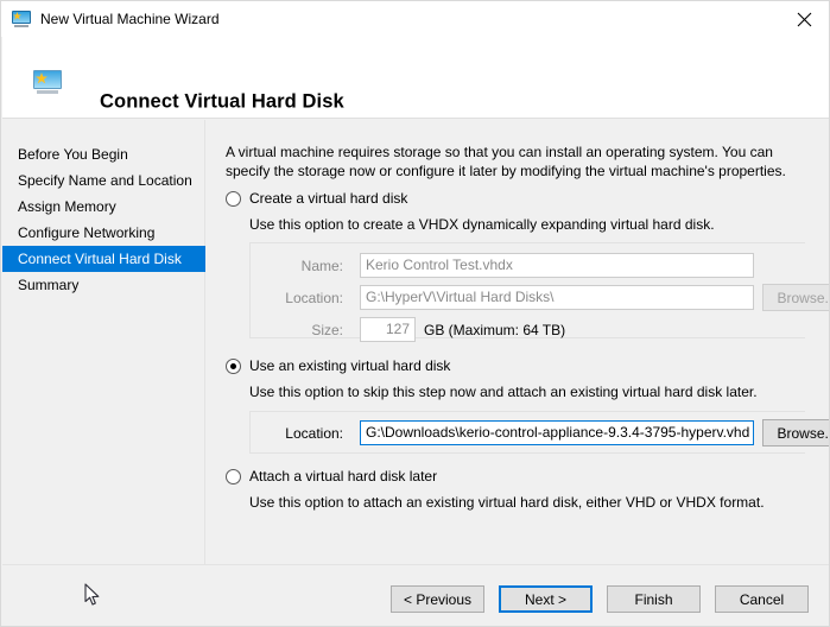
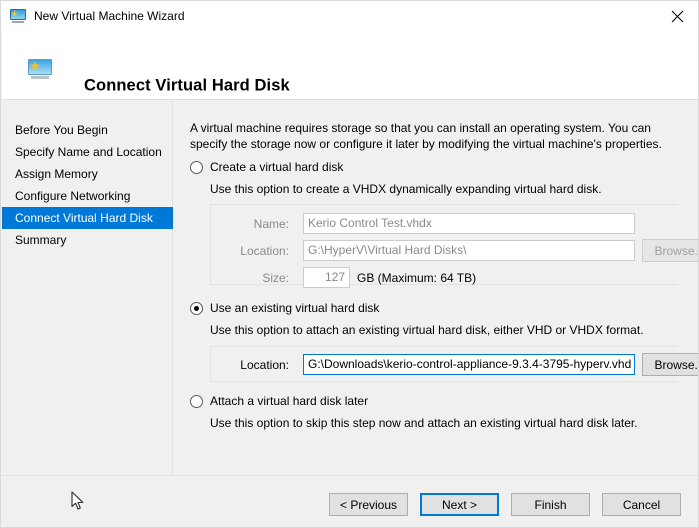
  New Virtual Machine Wizard
  Connect Virtual Hard Disk
  Before You Begin
  Specify Name and Location
  Assign Memory
  Configure Networking
  Connect Virtual Hard Disk
  Summary
  A virtual machine requires storage so that you can install an operating system. You can specify the storage now or configure it later by modifying the virtual machine's properties.
  Create a virtual hard disk
  Use this option to create a VHDX dynamically expanding virtual hard disk.
  Name:
  Kerio Control Test.vhdx
  Location:
  G:\HyperV\Virtual Hard Disks\
  Browse.
  Size:
  127
  GB (Maximum: 64 TB)
  Use an existing virtual hard disk
- Use this option to skip this step now and attach an existing virtual hard disk later.
+ Use this option to attach an existing virtual hard disk, either VHD or VHDX format.
  Location:
  G:\Downloads\kerio-control-appliance-9.3.4-3795-hyperv.vhd
  Browse.
  Attach a virtual hard disk later
- Use this option to attach an existing virtual hard disk, either VHD or VHDX format.
+ Use this option to skip this step now and attach an existing virtual hard disk later.
  < Previous
  Next >
  Finish
  Cancel
